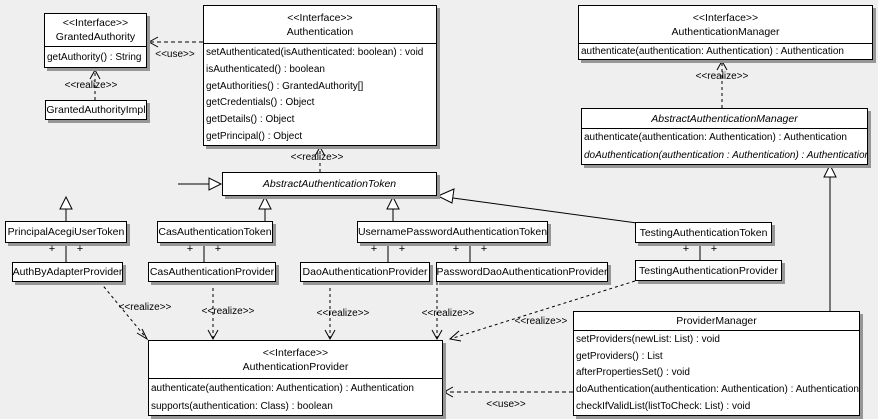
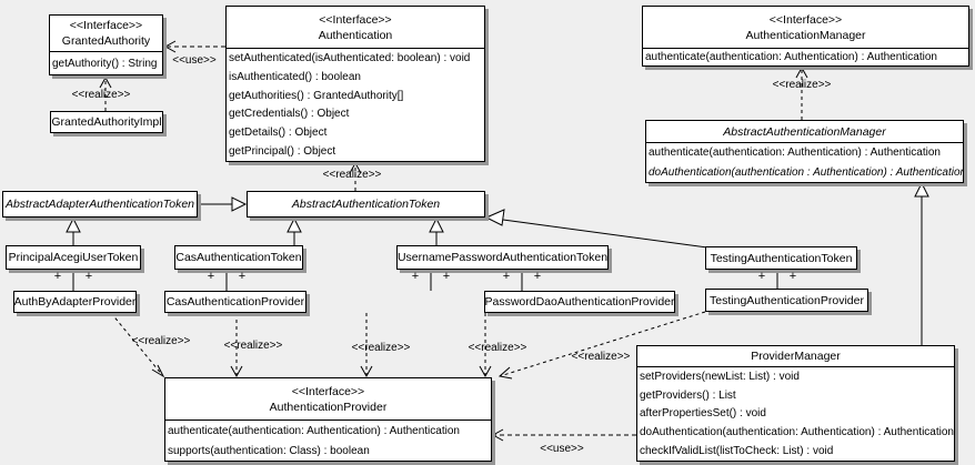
  <<Interface>>
  GrantedAuthority
  getAuthority() : String
  GrantedAuthorityImpl
  <<Interface>>
  Authentication
  setAuthenticated(isAuthenticated: boolean) : void
  isAuthenticated() : boolean
  getAuthorities() : GrantedAuthority[]
  getCredentials() : Object
  getDetails() : Object
  getPrincipal() : Object
  <<Interface>>
  AuthenticationManager
  authenticate(authentication: Authentication) : Authentication
  AbstractAuthenticationManager
  authenticate(authentication: Authentication) : Authentication
  doAuthentication(authentication : Authentication) : Authenticatio
+ AbstractAdapterAuthenticationToken
  AbstractAuthenticationToken
  PrincipalAcegiUserToken
  CasAuthenticationToken
  UsernamePasswordAuthenticationToken
  TestingAuthenticationToken
  AuthByAdapterProvider
  CasAuthenticationProvider
- DaoAuthenticationProvider
  PasswordDaoAuthenticationProvider
  TestingAuthenticationProvider
  <<Interface>>
  AuthenticationProvider
  authenticate(authentication: Authentication) : Authentication
  supports(authentication: Class) : boolean
  ProviderManager
  setProviders(newList: List) : void
  getProviders() : List
  afterPropertiesSet() : void
  doAuthentication(authentication: Authentication) : Authentication
  checkIfValidList(listToCheck: List) : void
  <<use>>
  <<realize>>
  <<realize>>
  <<realize>>
  <<realize>>
  <<realize>>
  <<realize>>
  <<realize>>
  <<realize>>
  <<use>>
  +
  +
  +
  +
  +
  +
  +
  +
  +
  +
